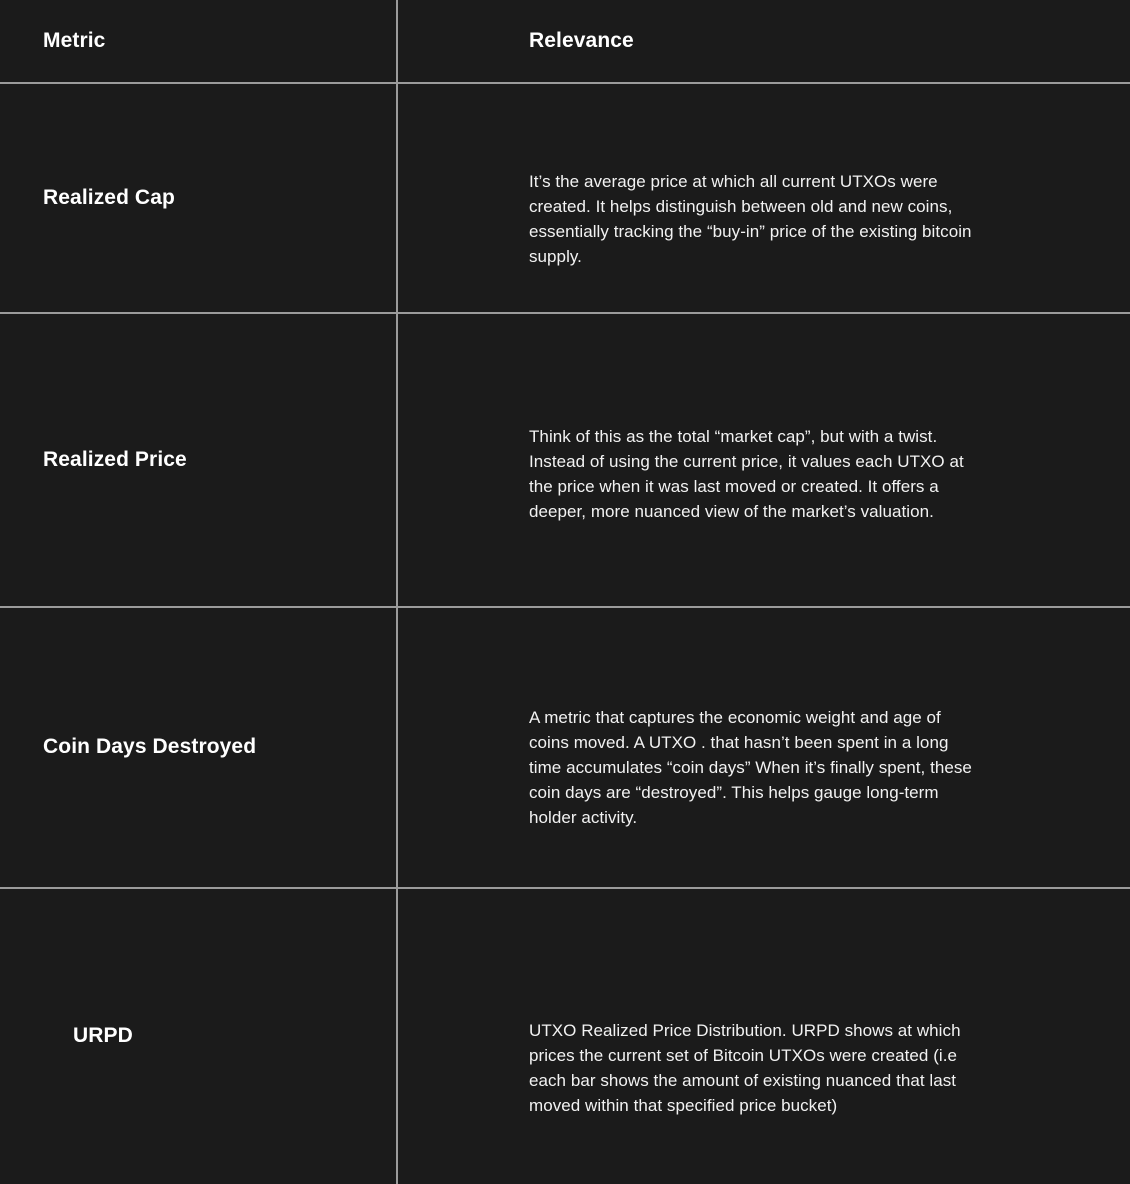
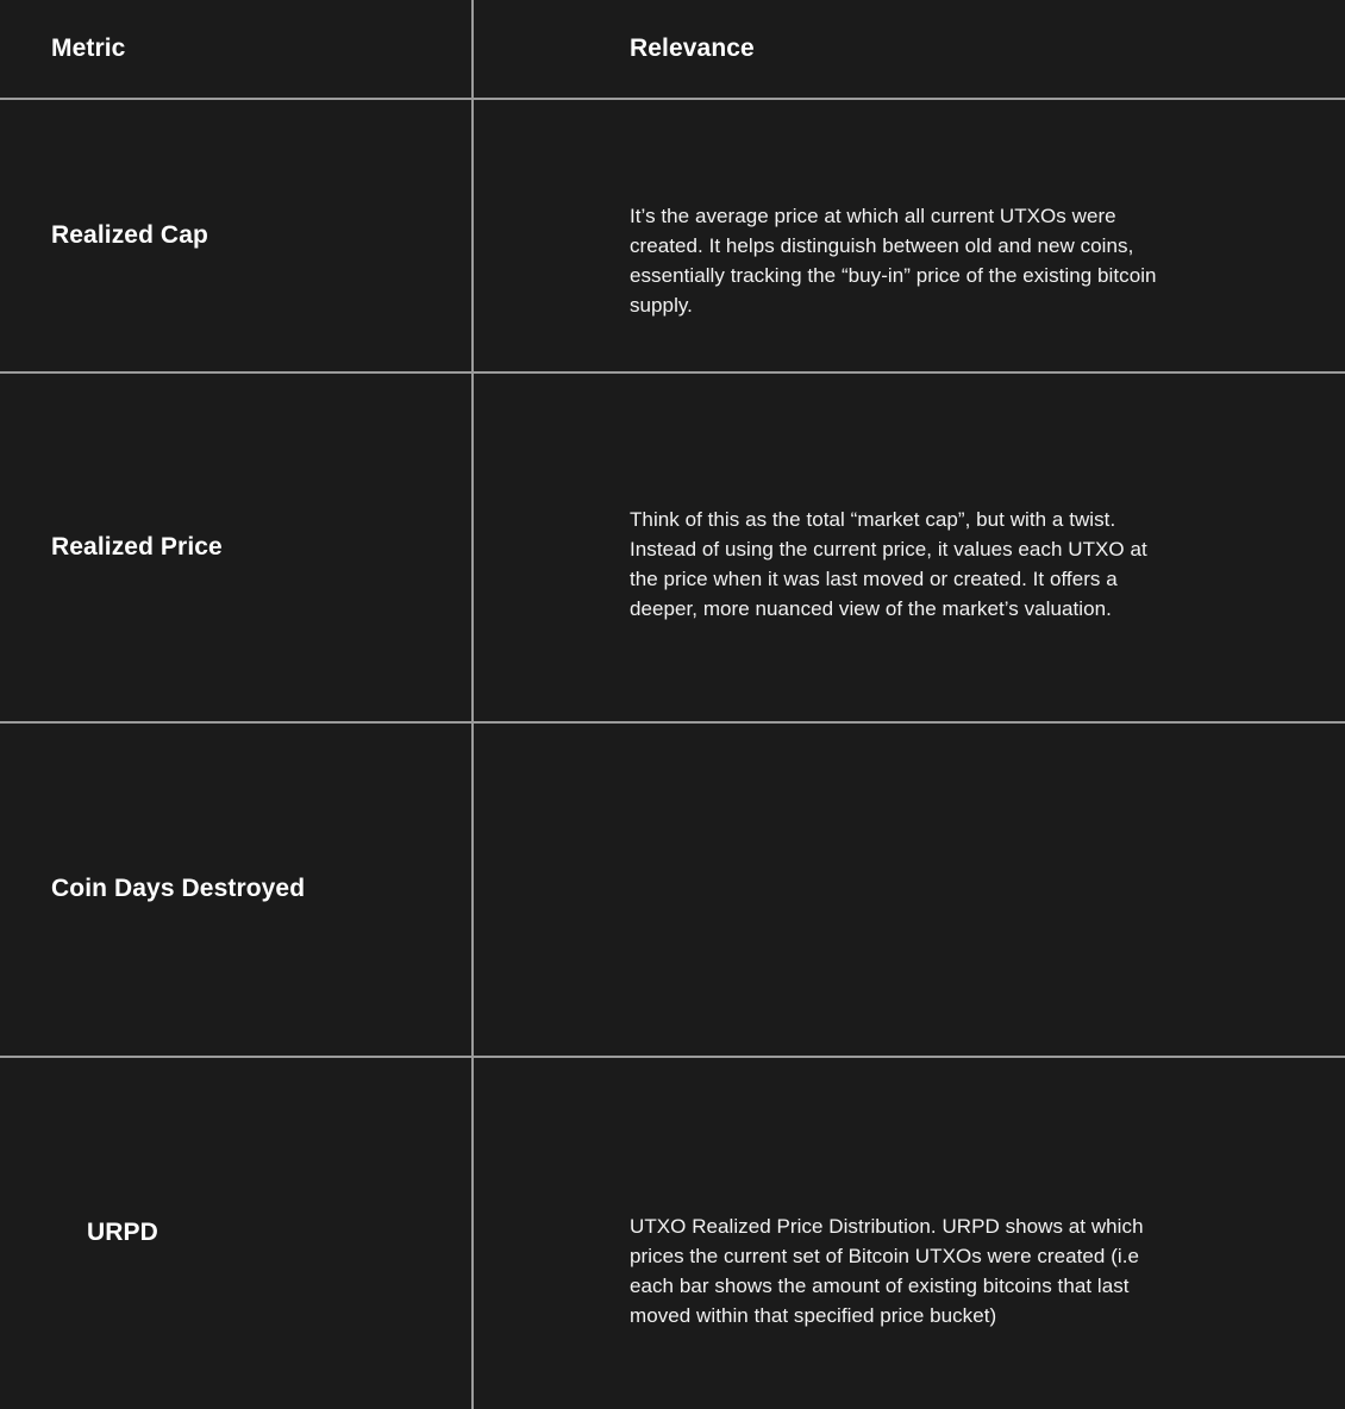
  Metric
  Relevance
  Realized Cap
  It’s the average price at which all current UTXOs were created. It helps distinguish between old and new coins, essentially tracking the “buy-in” price of the existing bitcoin supply.
  Realized Price
  Think of this as the total “market cap”, but with a twist. Instead of using the current price, it values each UTXO at the price when it was last moved or created. It offers a deeper, more nuanced view of the market’s valuation.
  Coin Days Destroyed
- A metric that captures the economic weight and age of coins moved. A UTXO . that hasn’t been spent in a long time accumulates “coin days” When it’s finally spent, these coin days are “destroyed”. This helps gauge long-term holder activity.
  URPD
- UTXO Realized Price Distribution. URPD shows at which prices the current set of Bitcoin UTXOs were created (i.e each bar shows the amount of existing nuanced that last moved within that specified price bucket)
+ UTXO Realized Price Distribution. URPD shows at which prices the current set of Bitcoin UTXOs were created (i.e each bar shows the amount of existing bitcoins that last moved within that specified price bucket)
